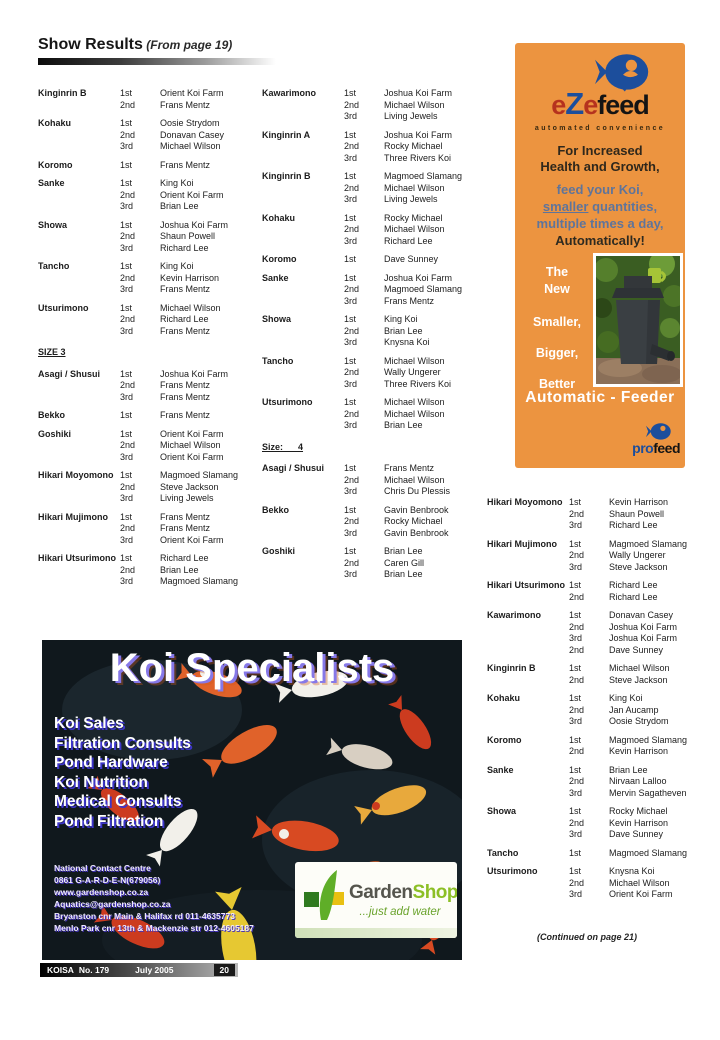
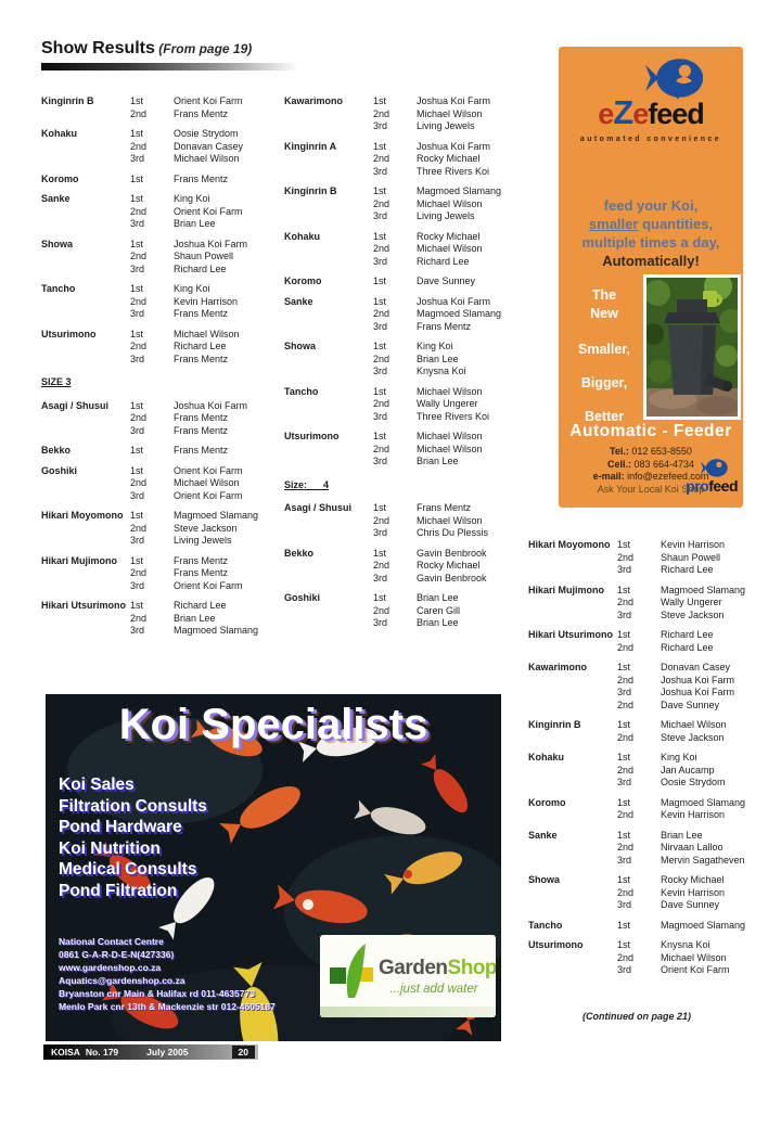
  Show Results (From page 19)
  Kinginrin B
  1st
  Orient Koi Farm
  2nd
  Frans Mentz
  Kohaku
  1st
  Oosie Strydom
  2nd
  Donavan Casey
  3rd
  Michael Wilson
  Koromo
  1st
  Frans Mentz
  Sanke
  1st
  King Koi
  2nd
  Orient Koi Farm
  3rd
  Brian Lee
  Showa
  1st
  Joshua Koi Farm
  2nd
  Shaun Powell
  3rd
  Richard Lee
  Tancho
  1st
  King Koi
  2nd
  Kevin Harrison
  3rd
  Frans Mentz
  Utsurimono
  1st
  Michael Wilson
  2nd
  Richard Lee
  3rd
  Frans Mentz
  SIZE 3
  Asagi / Shusui
  1st
  Joshua Koi Farm
  2nd
  Frans Mentz
  3rd
  Frans Mentz
  Bekko
  1st
  Frans Mentz
  Goshiki
  1st
  Orient Koi Farm
  2nd
  Michael Wilson
  3rd
  Orient Koi Farm
  Hikari Moyomono
  1st
  Magmoed Slamang
  2nd
  Steve Jackson
  3rd
  Living Jewels
  Hikari Mujimono
  1st
  Frans Mentz
  2nd
  Frans Mentz
  3rd
  Orient Koi Farm
  Hikari Utsurimono
  1st
  Richard Lee
  2nd
  Brian Lee
  3rd
  Magmoed Slamang
  Kawarimono
  1st
  Joshua Koi Farm
  2nd
  Michael Wilson
  3rd
  Living Jewels
  Kinginrin A
  1st
  Joshua Koi Farm
  2nd
  Rocky Michael
  3rd
  Three Rivers Koi
  Kinginrin B
  1st
  Magmoed Slamang
  2nd
  Michael Wilson
  3rd
  Living Jewels
  Kohaku
  1st
  Rocky Michael
  2nd
  Michael Wilson
  3rd
  Richard Lee
  Koromo
  1st
  Dave Sunney
  Sanke
  1st
  Joshua Koi Farm
  2nd
  Magmoed Slamang
  3rd
  Frans Mentz
  Showa
  1st
  King Koi
  2nd
  Brian Lee
  3rd
  Knysna Koi
  Tancho
  1st
  Michael Wilson
  2nd
  Wally Ungerer
  3rd
  Three Rivers Koi
  Utsurimono
  1st
  Michael Wilson
  2nd
  Michael Wilson
  3rd
  Brian Lee
  Size: 4
  Asagi / Shusui
  1st
  Frans Mentz
  2nd
  Michael Wilson
  3rd
  Chris Du Plessis
  Bekko
  1st
  Gavin Benbrook
  2nd
  Rocky Michael
  3rd
  Gavin Benbrook
  Goshiki
  1st
  Brian Lee
  2nd
  Caren Gill
  3rd
  Brian Lee
  Hikari Moyomono
  1st
  Kevin Harrison
  2nd
  Shaun Powell
  3rd
  Richard Lee
  Hikari Mujimono
  1st
  Magmoed Slamang
  2nd
  Wally Ungerer
  3rd
  Steve Jackson
  Hikari Utsurimono
  1st
  Richard Lee
  2nd
  Richard Lee
  Kawarimono
  1st
  Donavan Casey
  2nd
  Joshua Koi Farm
  3rd
  Joshua Koi Farm
  2nd
  Dave Sunney
  Kinginrin B
  1st
  Michael Wilson
  2nd
  Steve Jackson
  Kohaku
  1st
  King Koi
  2nd
  Jan Aucamp
  3rd
  Oosie Strydom
  Koromo
  1st
  Magmoed Slamang
  2nd
  Kevin Harrison
  Sanke
  1st
  Brian Lee
  2nd
  Nirvaan Lalloo
  3rd
  Mervin Sagatheven
  Showa
  1st
  Rocky Michael
  2nd
  Kevin Harrison
  3rd
  Dave Sunney
  Tancho
  1st
  Magmoed Slamang
  Utsurimono
  1st
  Knysna Koi
  2nd
  Michael Wilson
  3rd
  Orient Koi Farm
  (Continued on page 21)
  eZefeed
- For Increased
- Health and Growth,
  feed your Koi,
  smaller quantities,
  multiple times a day,
  Automatically!
  The
  New
  Smaller,
  Bigger,
  Better
  Automatic - Feeder
+ Tel.: 012 653-8550
+ Cell.: 083 664-4734
+ e-mail: info@ezefeed.com
+ Ask Your Local Koi Shop
  profeed
  Koi Specialists
  Koi Sales
  Filtration Consults
  Pond Hardware
  Koi Nutrition
  Medical Consults
  Pond Filtration
  National Contact Centre
- 0861 G-A-R-D-E-N(679056)
+ 0861 G-A-R-D-E-N(427336)
  www.gardenshop.co.za
  Aquatics@gardenshop.co.za
  Bryanston cnr Main & Halifax rd 011-4635773
  Menlo Park cnr 13th & Mackenzie str 012-4605187
  GardenShop
  ...just add water
  KOISA
  No. 179
  July 2005
  20
